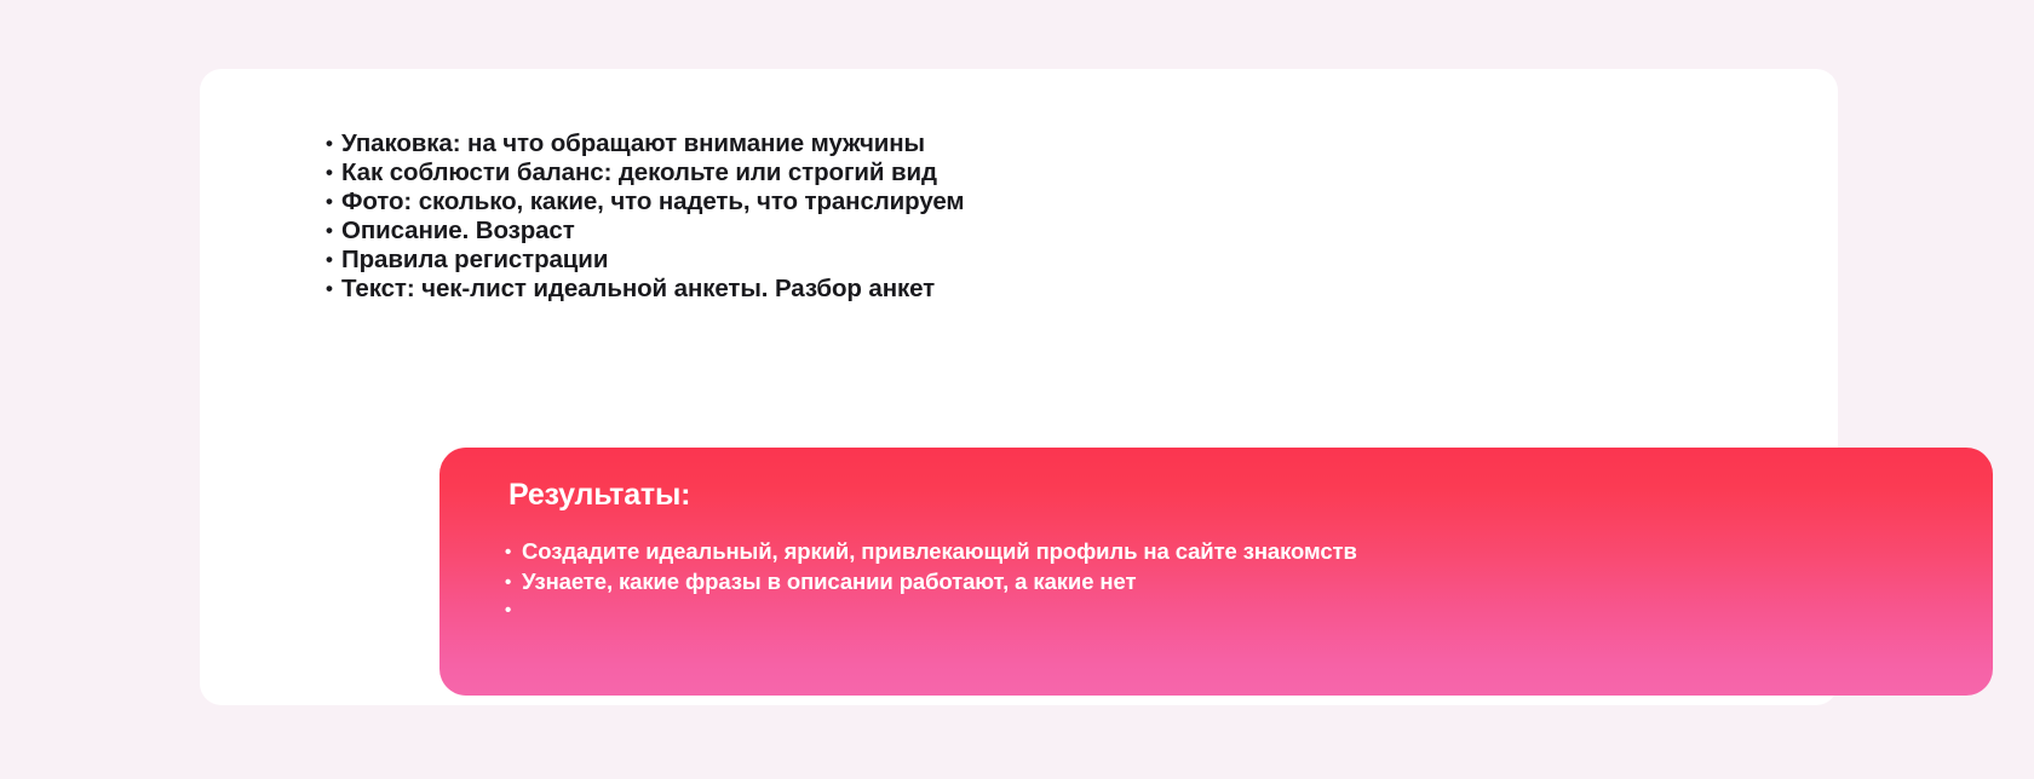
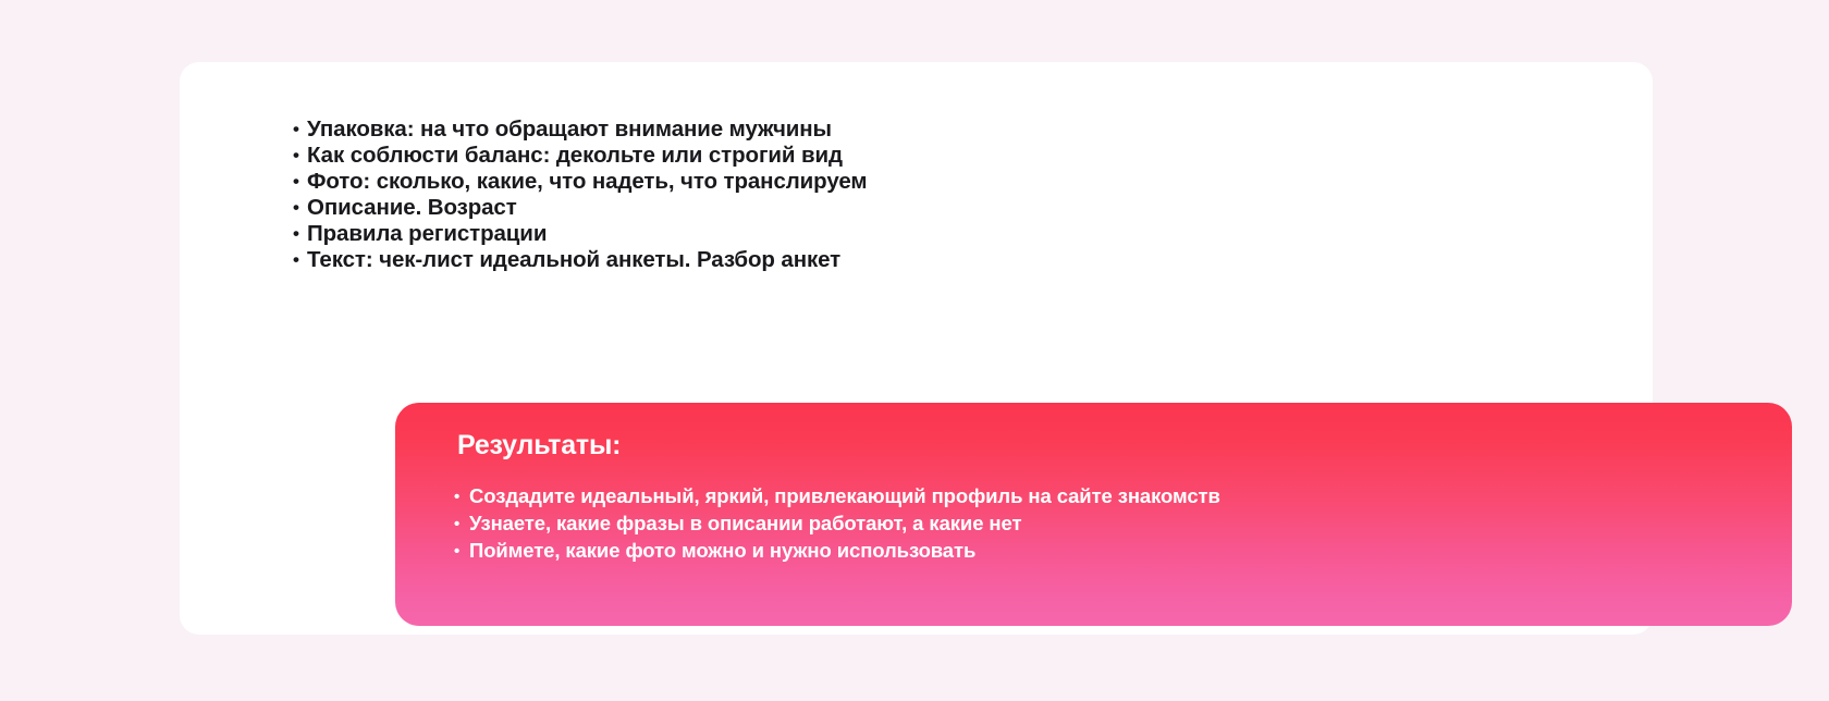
  •
  Упаковка: на что обращают внимание мужчины
  •
  Как соблюсти баланс: декольте или строгий вид
  •
  Фото: сколько, какие, что надеть, что транслируем
  •
  Описание. Возраст
  •
  Правила регистрации
  •
  Текст: чек-лист идеальной анкеты. Разбор анкет
  Результаты:
  •
  Создадите идеальный, яркий, привлекающий профиль на сайте знакомств
  •
  Узнаете, какие фразы в описании работают, а какие нет
  •
+ Поймете, какие фото можно и нужно использовать
